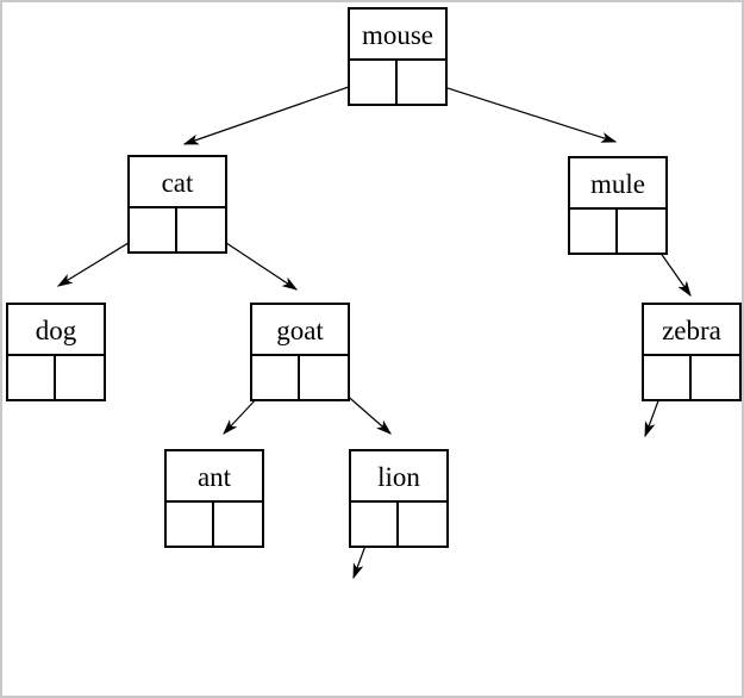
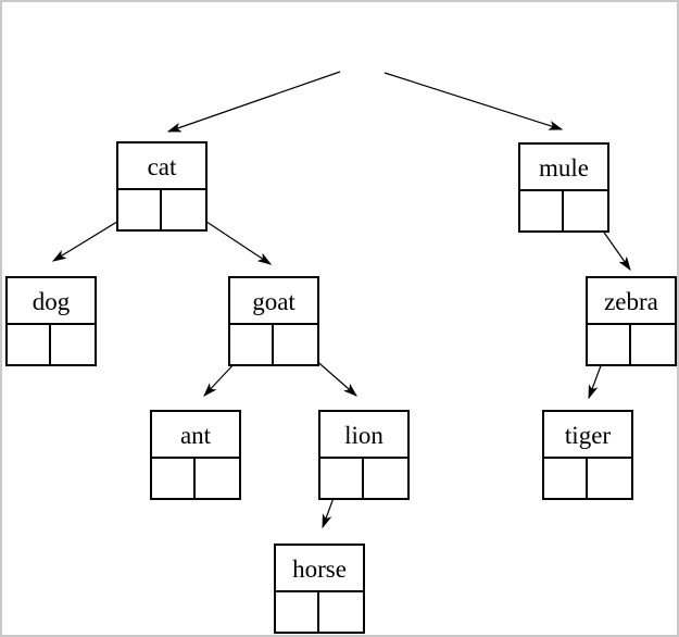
- mouse
  cat
  mule
  dog
  goat
  zebra
  ant
  lion
+ tiger
+ horse
